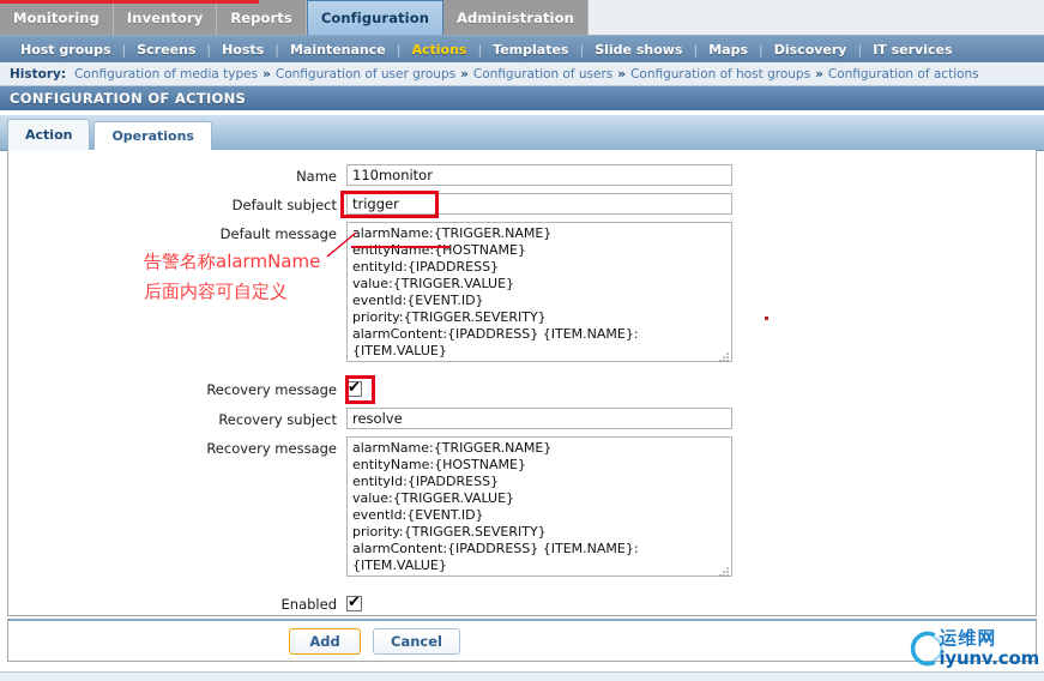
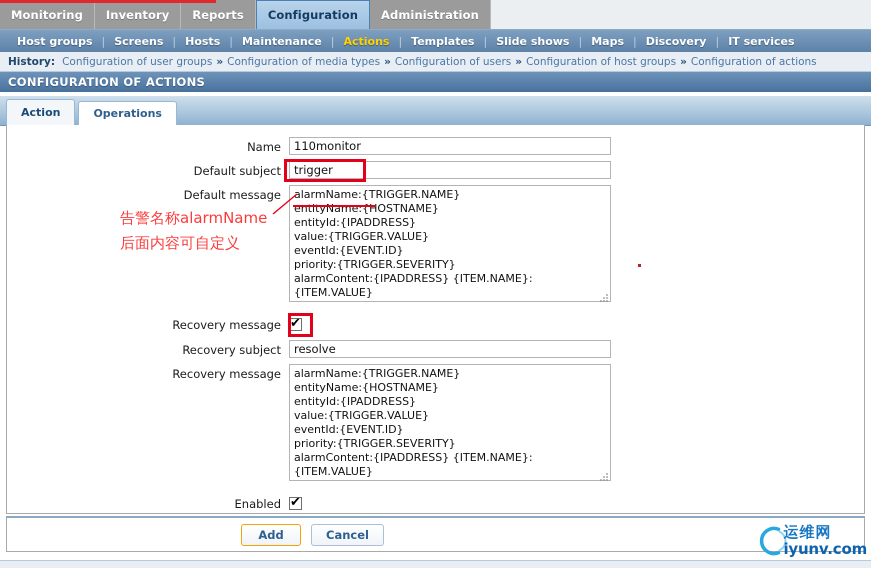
  Monitoring
  Inventory
  Reports
  Configuration
  Administration
  Host groups
  |
  Screens
  |
  Hosts
  |
  Maintenance
  |
  Actions
  |
  Templates
  |
  Slide shows
  |
  Maps
  |
  Discovery
  |
  IT services
  History:
- Configuration of media types
+ Configuration of user groups
  »
- Configuration of user groups
+ Configuration of media types
  »
  Configuration of users
  »
  Configuration of host groups
  »
  Configuration of actions
  CONFIGURATION OF ACTIONS
  Action
  Operations
  Name
  110monitor
  Default subject
  trigger
  Default message
  alarmName:{TRIGGER.NAME}
  entityName:{HOSTNAME}
  entityId:{IPADDRESS}
  value:{TRIGGER.VALUE}
  eventId:{EVENT.ID}
  priority:{TRIGGER.SEVERITY}
  alarmContent:{IPADDRESS} {ITEM.NAME}:
  {ITEM.VALUE}
  Recovery message
  Recovery subject
  resolve
  Recovery message
  alarmName:{TRIGGER.NAME}
  entityName:{HOSTNAME}
  entityId:{IPADDRESS}
  value:{TRIGGER.VALUE}
  eventId:{EVENT.ID}
  priority:{TRIGGER.SEVERITY}
  alarmContent:{IPADDRESS} {ITEM.NAME}:
  {ITEM.VALUE}
  Enabled
  告警名称alarmName
  后面内容可自定义
  Add
  Cancel
  运维网
  iyunv.com
